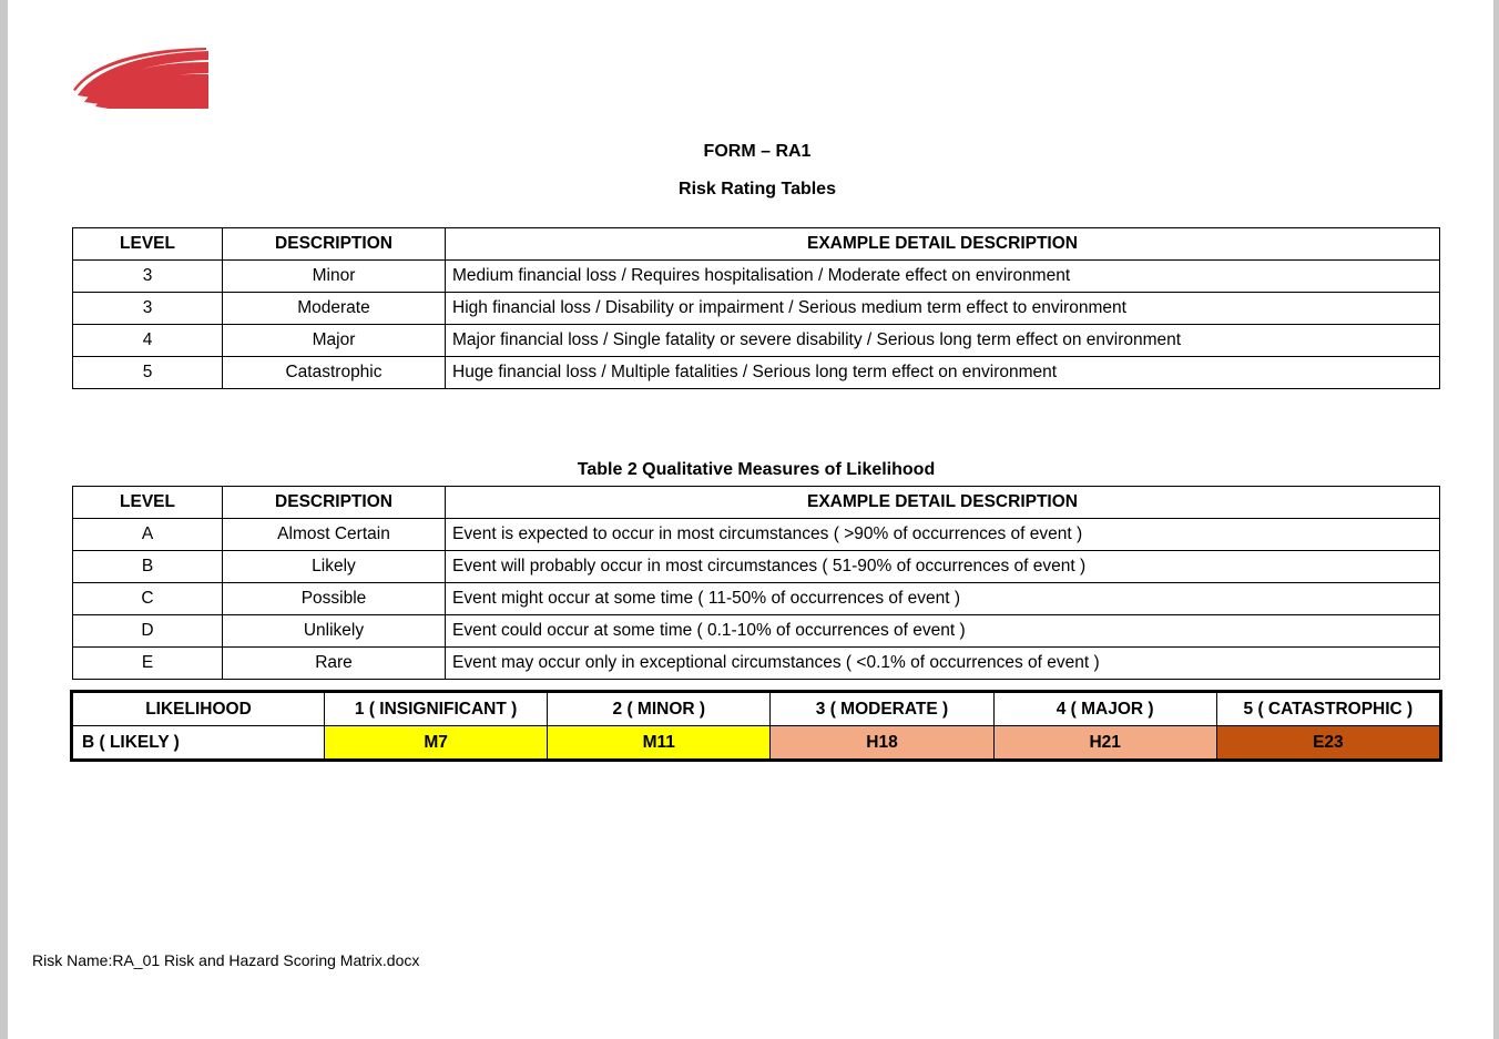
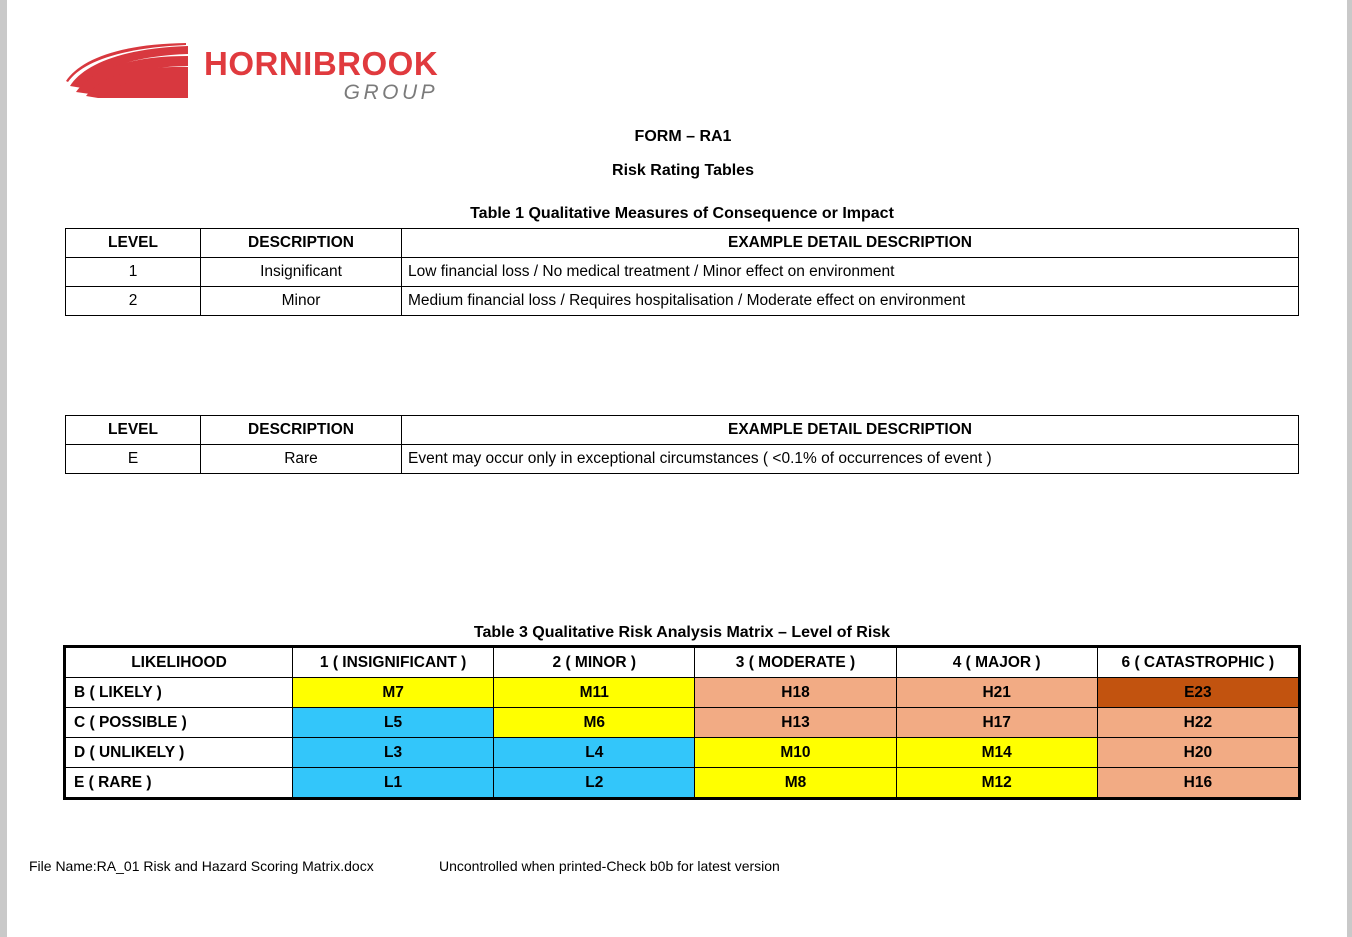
+ HORNIBROOK
+ GROUP
  FORM – RA1
  Risk Rating Tables
+ Table 1 Qualitative Measures of Consequence or Impact
  LEVEL	DESCRIPTION	EXAMPLE DETAIL DESCRIPTION
+ 1	Insignificant	Low financial loss / No medical treatment / Minor effect on environment
- 3	Minor	Medium financial loss / Requires hospitalisation / Moderate effect on environment
+ 2	Minor	Medium financial loss / Requires hospitalisation / Moderate effect on environment
- 3	Moderate	High financial loss / Disability or impairment / Serious medium term effect to environment
- 4	Major	Major financial loss / Single fatality or severe disability / Serious long term effect on environment
- 5	Catastrophic	Huge financial loss / Multiple fatalities / Serious long term effect on environment
- Table 2 Qualitative Measures of Likelihood
  LEVEL	DESCRIPTION	EXAMPLE DETAIL DESCRIPTION
- A	Almost Certain	Event is expected to occur in most circumstances ( >90% of occurrences of event )
- B	Likely	Event will probably occur in most circumstances ( 51-90% of occurrences of event )
- C	Possible	Event might occur at some time ( 11-50% of occurrences of event )
- D	Unlikely	Event could occur at some time ( 0.1-10% of occurrences of event )
  E	Rare	Event may occur only in exceptional circumstances ( <0.1% of occurrences of event )
+ Table 3 Qualitative Risk Analysis Matrix – Level of Risk
- LIKELIHOOD	1 ( INSIGNIFICANT )	2 ( MINOR )	3 ( MODERATE )	4 ( MAJOR )	5 ( CATASTROPHIC )
+ LIKELIHOOD	1 ( INSIGNIFICANT )	2 ( MINOR )	3 ( MODERATE )	4 ( MAJOR )	6 ( CATASTROPHIC )
  B ( LIKELY )	M7	M11	H18	H21	E23
+ C ( POSSIBLE )	L5	M6	H13	H17	H22
+ D ( UNLIKELY )	L3	L4	M10	M14	H20
+ E ( RARE )	L1	L2	M8	M12	H16
- Risk Name:RA_01 Risk and Hazard Scoring Matrix.docx
+ File Name:RA_01 Risk and Hazard Scoring Matrix.docx
+ Uncontrolled when printed-Check b0b for latest version
